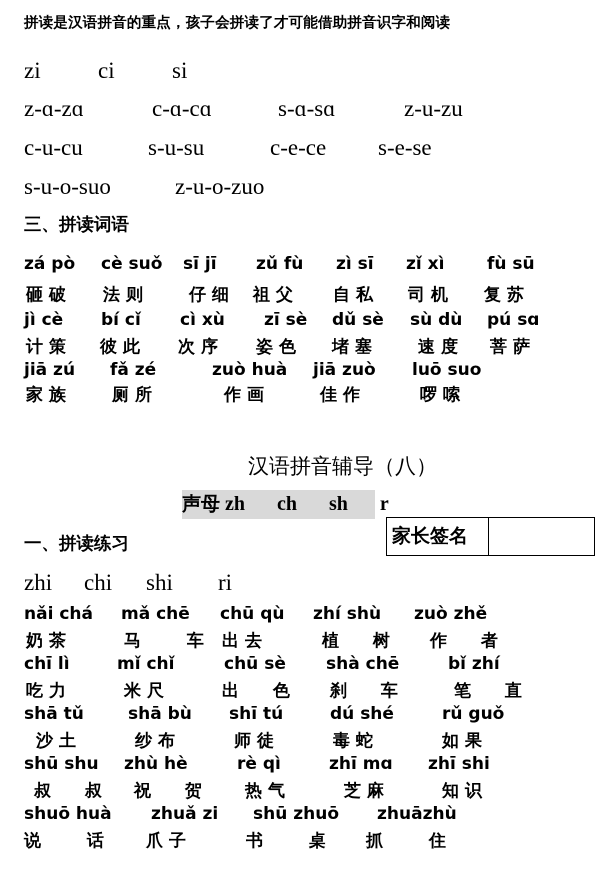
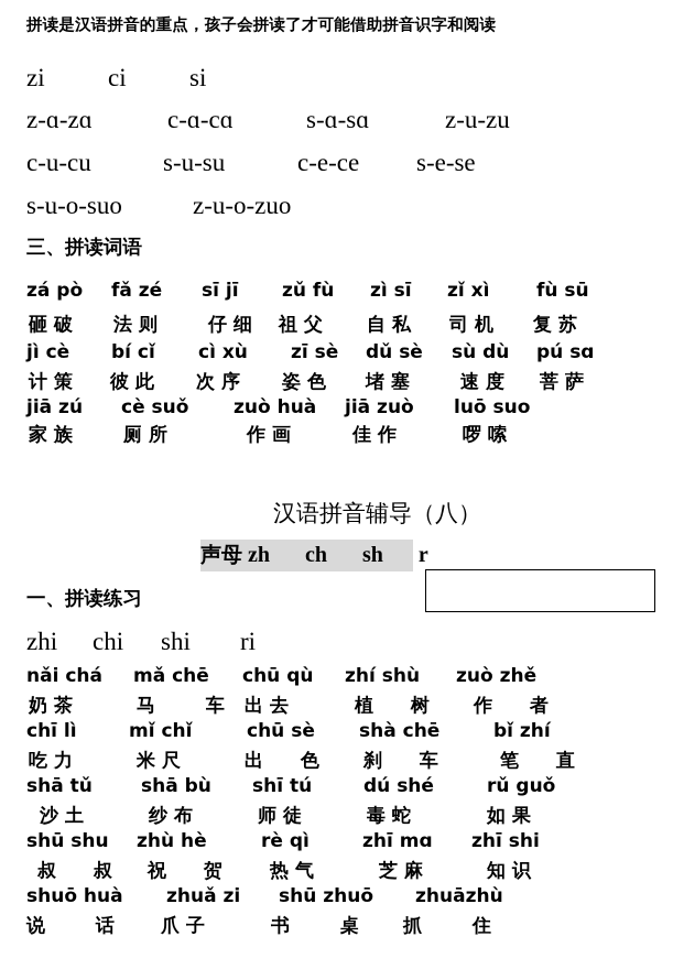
  拼读是汉语拼音的重点，孩子会拼读了才可能借助拼音识字和阅读
  zi
  ci
  si
  z-ɑ-zɑ
  c-ɑ-cɑ
  s-ɑ-sɑ
  z-u-zu
  c-u-cu
  s-u-su
  c-e-ce
  s-e-se
  s-u-o-suo
  z-u-o-zuo
  三、拼读词语
  zá pò
- cè suǒ
+ fǎ zé
  sī jī
  zǔ fù
  zì sī
  zǐ xì
  fù sū
  砸破
  法则
  仔细
  祖父
  自私
  司机
  复苏
  jì cè
  bí cǐ
  cì xù
  zī sè
  dǔ sè
  sù dù
  pú sɑ
  计策
  彼此
  次序
  姿色
  堵塞
  速度
  菩萨
  jiā zú
- fǎ zé
+ cè suǒ
  zuò huà
  jiā zuò
  luō suo
  家族
  厕所
  作画
  佳作
  啰嗦
  汉语拼音辅导（八）
  声母 zh ch sh r
- 家长签名
  一、拼读练习
  zhi
  chi
  shi
  ri
  nǎi chá
  mǎ chē
  chū qù
  zhí shù
  zuò zhě
  奶茶
  马 车
  出去
  植 树
  作 者
  chī lì
  mǐ chǐ
  chū sè
  shà chē
  bǐ zhí
  吃力
  米尺
  出 色
  刹 车
  笔 直
  shā tǔ
  shā bù
  shī tú
  dú shé
  rǔ guǒ
  沙土
  纱布
  师徒
  毒蛇
  如果
  shū shu
  zhù hè
  rè qì
  zhī mɑ
  zhī shi
  叔 叔
  祝 贺
  热气
  芝麻
  知识
  shuō huà
  zhuǎ zi
  shū zhuō
  zhuāzhù
  说 话
  爪子
  书 桌
  抓 住
